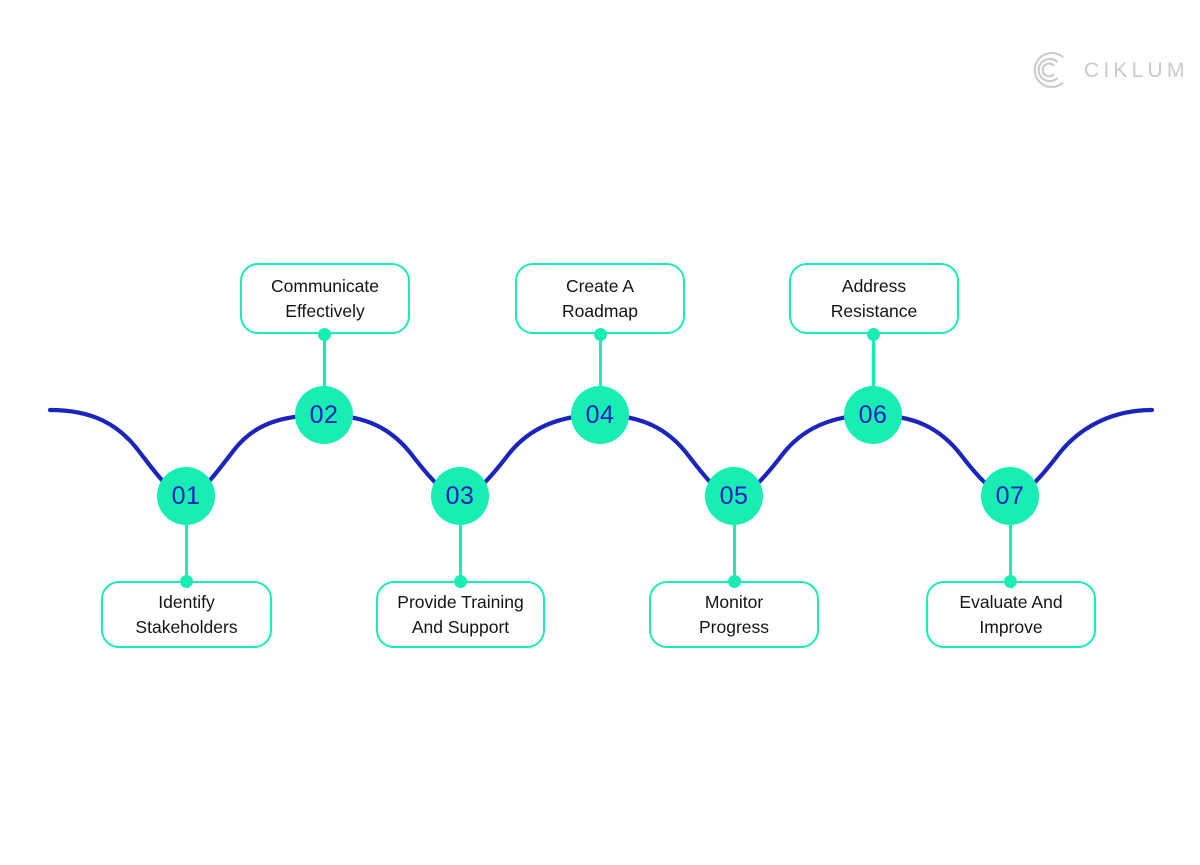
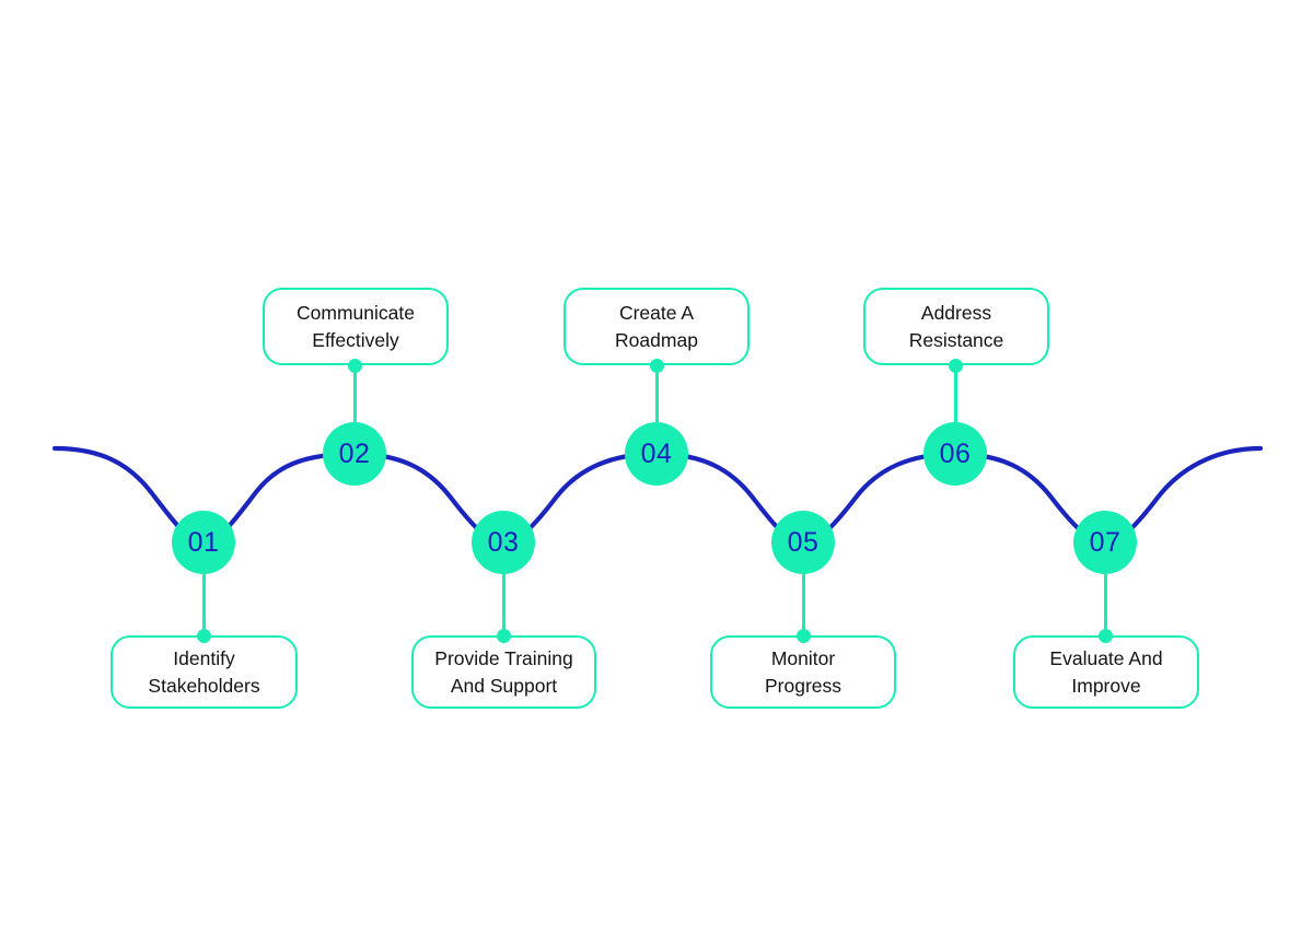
- CIKLUM
  Identify
  Stakeholders
  01
  Communicate
  Effectively
  02
  Provide Training
  And Support
  03
  Create A
  Roadmap
  04
  Monitor
  Progress
  05
  Address
  Resistance
  06
  Evaluate And
  Improve
  07
